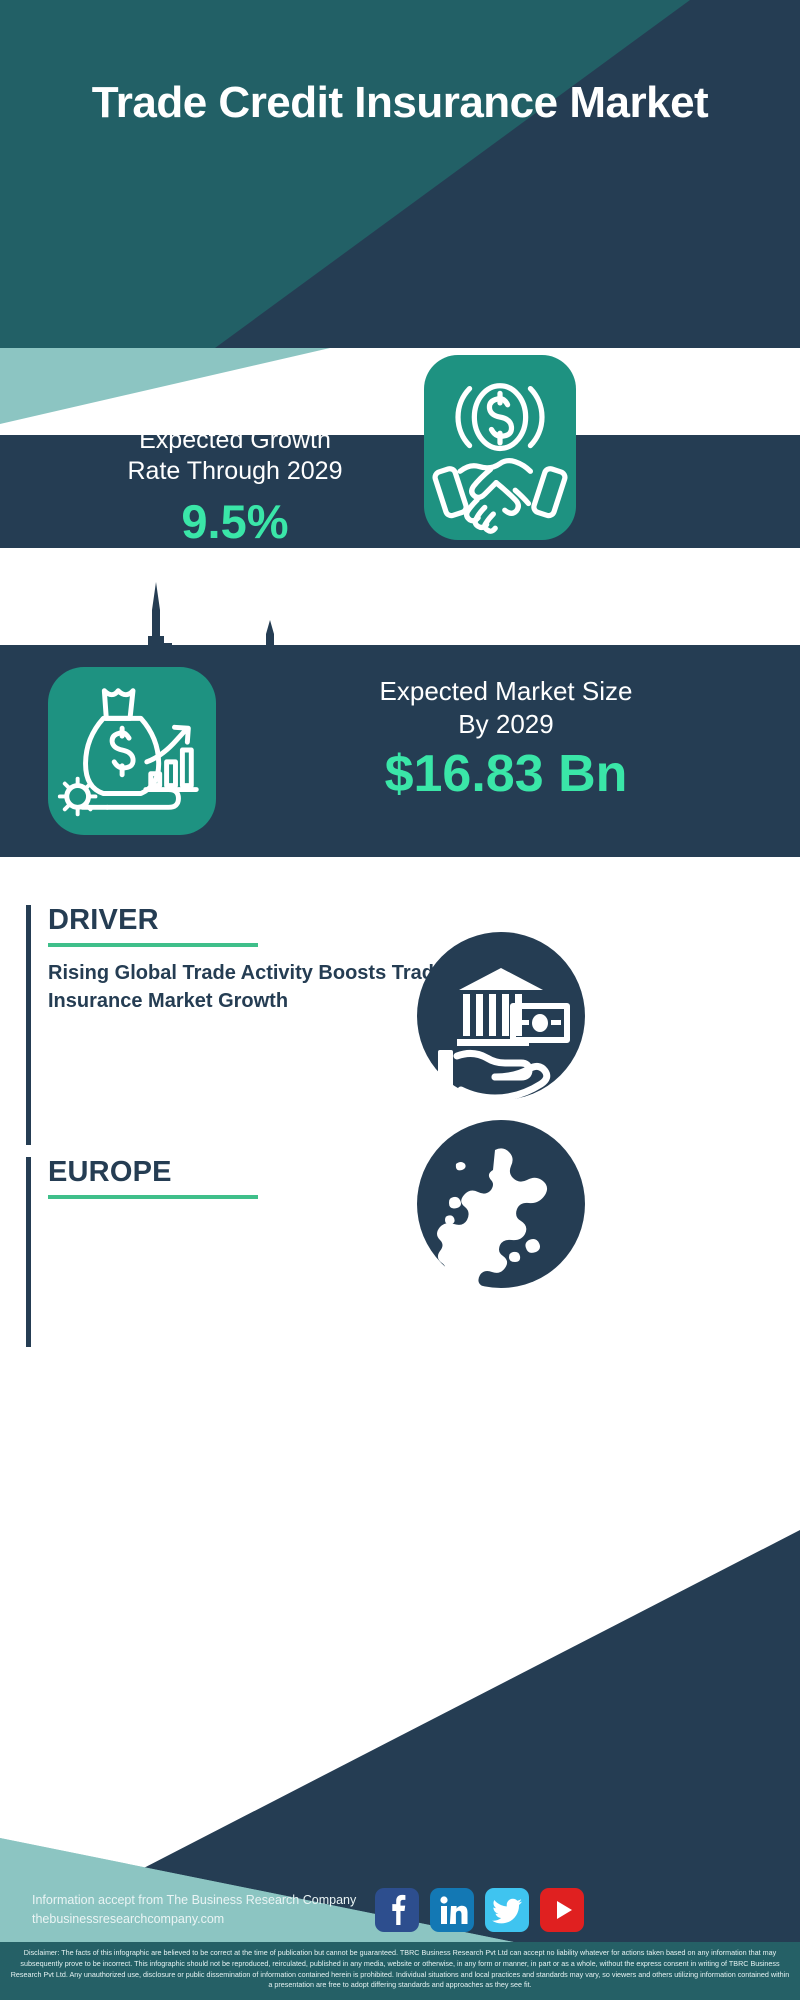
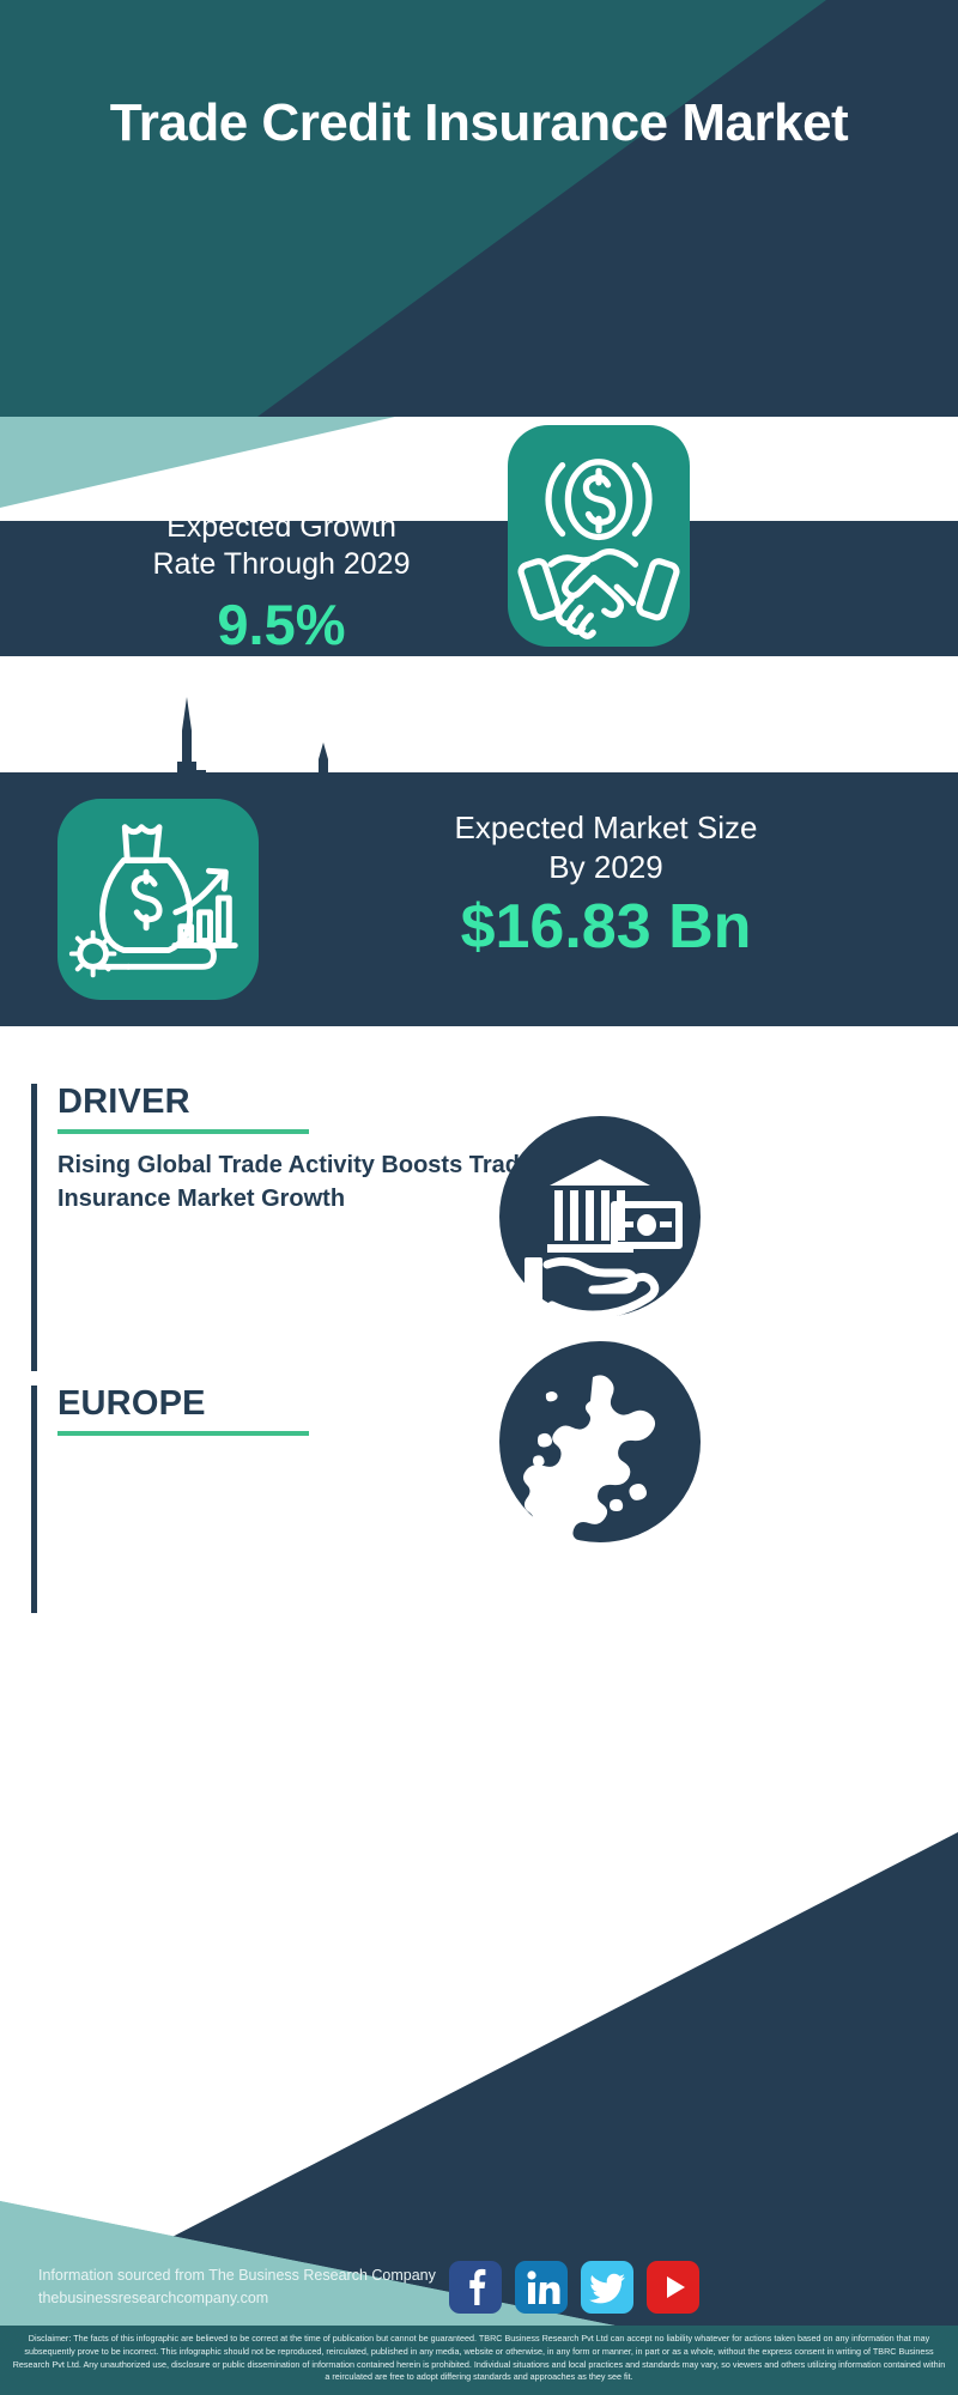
  Trade Credit Insurance Market
  Expected Growth
  Rate Through 2029
  9.5%
  Expected Market Size
  By 2029
  $16.83 Bn
  DRIVER
  Rising Global Trade Activity Boosts Tra Insurance Market Growth
  EUROPE
- Information accept from The Business Research Company
+ Information sourced from The Business Research Company
  thebusinessresearchcompany.com
- Disclaimer: The facts of this infographic are believed to be correct at the time of publication but cannot be guaranteed. TBRC Business Research Pvt Ltd can accept no liability whatever for actions taken based on any information that may subsequently prove to be incorrect. This infographic should not be reproduced, reirculated, published in any media, website or otherwise, in any form or manner, in part or as a whole, without the express consent in writing of TBRC Business Research Pvt Ltd. Any unauthorized use, disclosure or public dissemination of information contained herein is prohibited. Individual situations and local practices and standards may vary, so viewers and others utilizing information contained within a presentation are free to adopt differing standards and approaches as they see fit.
+ Disclaimer: The facts of this infographic are believed to be correct at the time of publication but cannot be guaranteed. TBRC Business Research Pvt Ltd can accept no liability whatever for actions taken based on any information that may subsequently prove to be incorrect. This infographic should not be reproduced, reirculated, published in any media, website or otherwise, in any form or manner, in part or as a whole, without the express consent in writing of TBRC Business Research Pvt Ltd. Any unauthorized use, disclosure or public dissemination of information contained herein is prohibited. Individual situations and local practices and standards may vary, so viewers and others utilizing information contained within a reirculated are free to adopt differing standards and approaches as they see fit.
